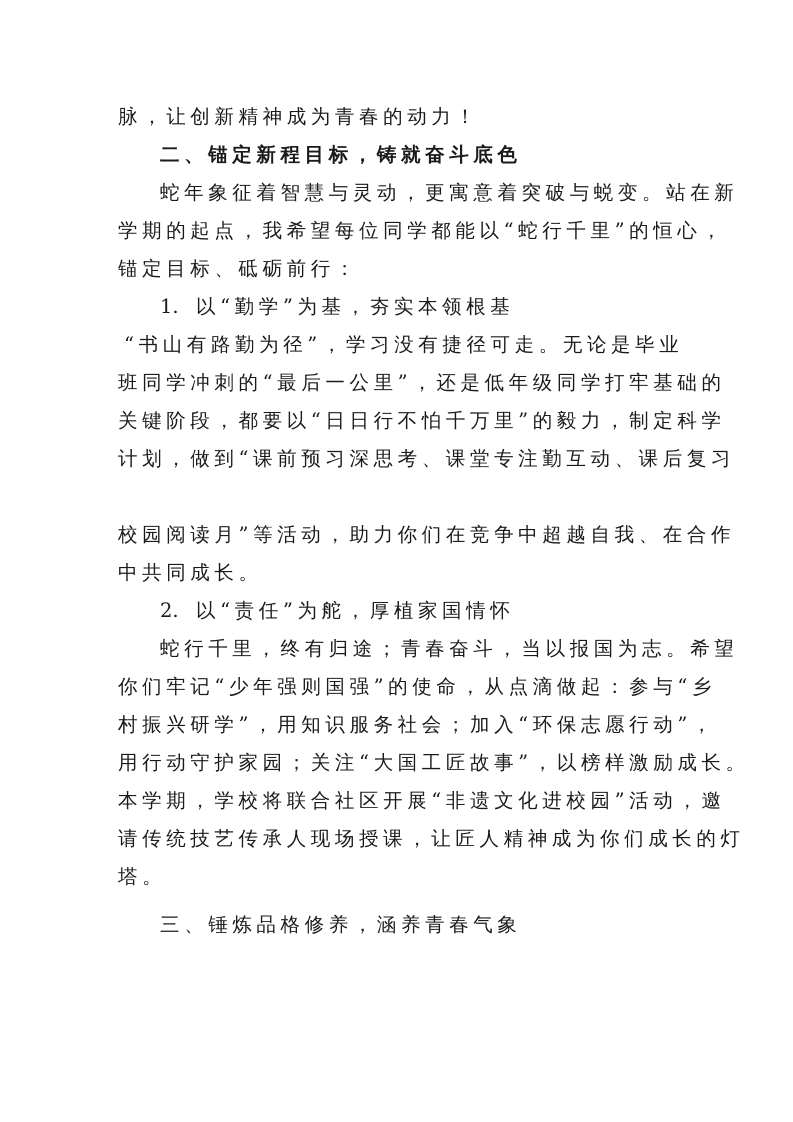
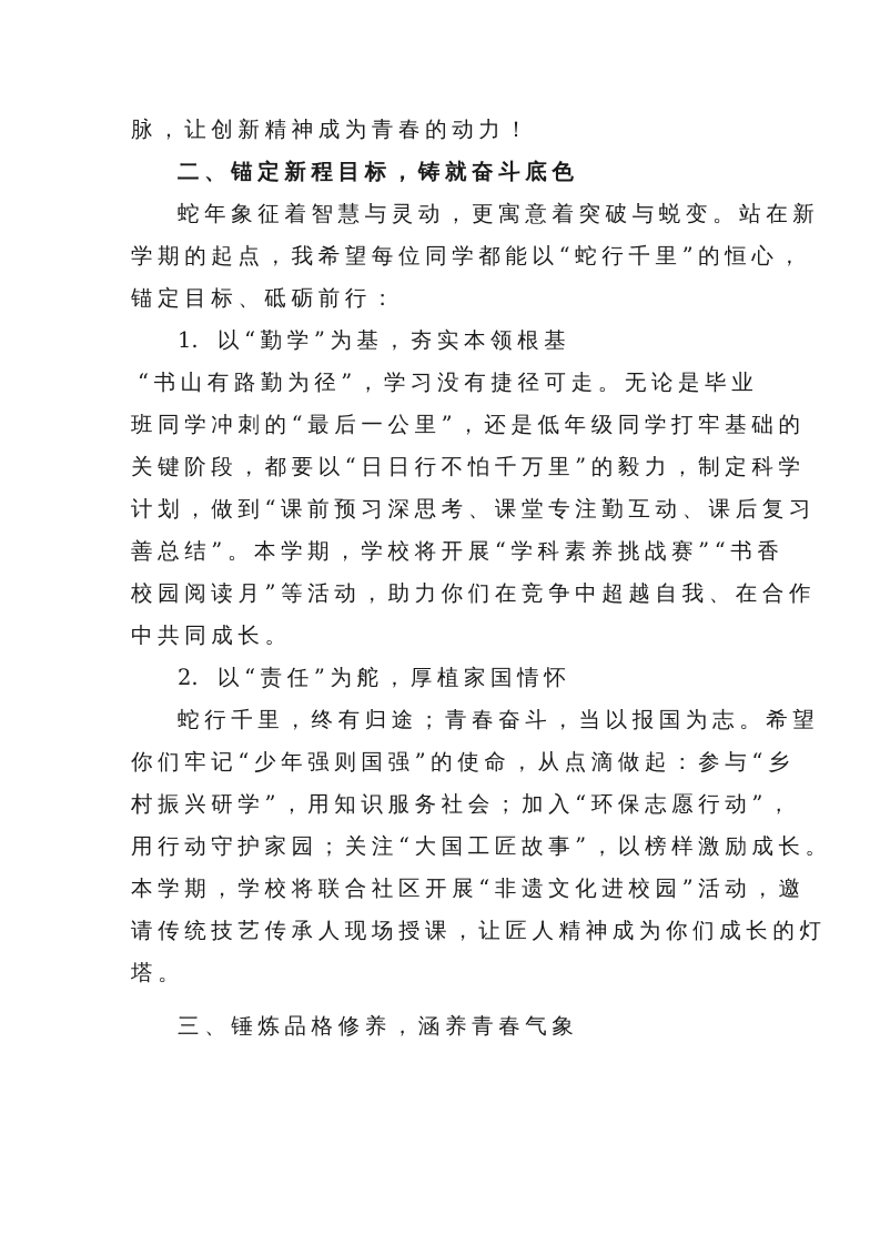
  脉，让创新精神成为青春的动力！
  二、锚定新程目标，铸就奋斗底色
  蛇年象征着智慧与灵动，更寓意着突破与蜕变。站在新
  学期的起点，我希望每位同学都能以“蛇行千里”的恒心，
  锚定目标、砥砺前行：
  1. 以“勤学”为基，夯实本领根基
  “书山有路勤为径”，学习没有捷径可走。无论是毕业
  班同学冲刺的“最后一公里”，还是低年级同学打牢基础的
  关键阶段，都要以“日日行不怕千万里”的毅力，制定科学
  计划，做到“课前预习深思考、课堂专注勤互动、课后复习
+ 善总结”。本学期，学校将开展“学科素养挑战赛”“书香
  校园阅读月”等活动，助力你们在竞争中超越自我、在合作
  中共同成长。
  2. 以“责任”为舵，厚植家国情怀
  蛇行千里，终有归途；青春奋斗，当以报国为志。希望
  你们牢记“少年强则国强”的使命，从点滴做起：参与“乡
  村振兴研学”，用知识服务社会；加入“环保志愿行动”，
  用行动守护家园；关注“大国工匠故事”，以榜样激励成长。
  本学期，学校将联合社区开展“非遗文化进校园”活动，邀
  请传统技艺传承人现场授课，让匠人精神成为你们成长的灯
  塔。
  三、锤炼品格修养，涵养青春气象
